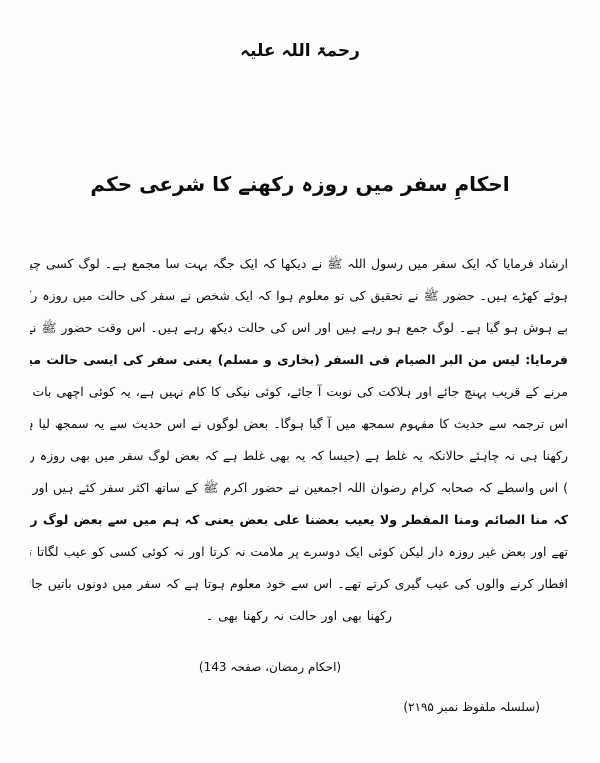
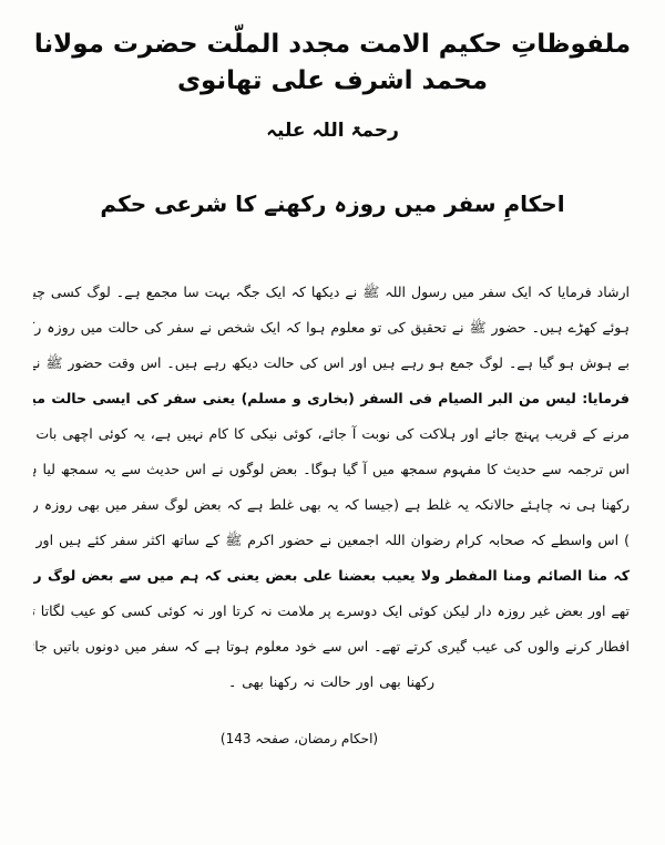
+ ملفوظاتِ حکیم الامت مجدد الملّت حضرت مولانا محمد اشرف علی تھانوی
  رحمۃ اللہ علیہ
  احکامِ سفر میں روزہ رکھنے کا شرعی حکم
  ارشاد فرمایا کہ ایک سفر میں رسول اللہ ﷺ نے دیکھا کہ ایک جگہ بہت سا مجمع ہے۔ لوگ کسی چی
  ہوئے کھڑے ہیں۔ حضور ﷺ نے تحقیق کی تو معلوم ہوا کہ ایک شخص نے سفر کی حالت میں روزہ ر
  بے ہوش ہو گیا ہے۔ لوگ جمع ہو رہے ہیں اور اس کی حالت دیکھ رہے ہیں۔ اس وقت حضور ﷺ نے
  فرمایا: لیس من البر الصیام فی السفر (بخاری و مسلم) یعنی سفر کی ایسی حالت می
  مرنے کے قریب پہنچ جائے اور ہلاکت کی نوبت آ جائے، کوئی نیکی کا کام نہیں ہے، یہ کوئی اچھی بات
  اس ترجمہ سے حدیث کا مفہوم سمجھ میں آ گیا ہوگا۔ بعض لوگوں نے اس حدیث سے یہ سمجھ لیا ہ
  رکھنا ہی نہ چاہئے حالانکہ یہ غلط ہے (جیسا کہ یہ بھی غلط ہے کہ بعض لوگ سفر میں بھی روزہ ر
  ) اس واسطے کہ صحابہ کرام رضوان اللہ اجمعین نے حضور اکرم ﷺ کے ساتھ اکثر سفر کئے ہیں اور
  کہ منا الصائم ومنا المفطر ولا یعیب بعضنا علی بعض یعنی کہ ہم میں سے بعض لوگ ر
  تھے اور بعض غیر روزہ دار لیکن کوئی ایک دوسرے پر ملامت نہ کرتا اور نہ کوئی کسی کو عیب لگاتا ت
  افطار کرنے والوں کی عیب گیری کرتے تھے۔ اس سے خود معلوم ہوتا ہے کہ سفر میں دونوں باتیں جائ
  رکھنا بھی اور حالت نہ رکھنا بھی ۔
  (احکام رمضان، صفحہ 143)
- (سلسلہ ملفوظ نمبر ۲۱۹۵)
